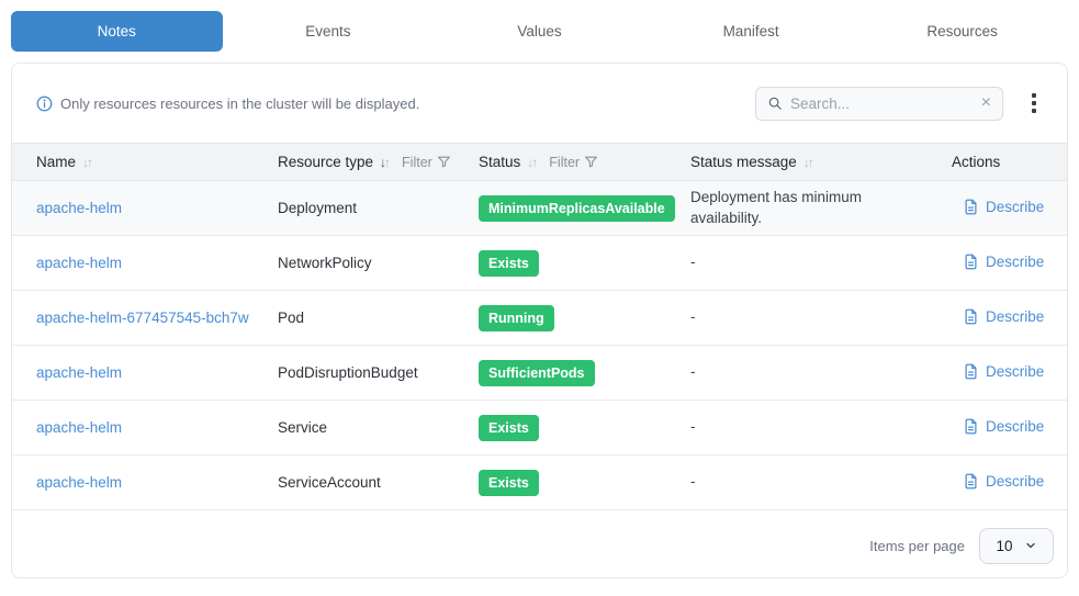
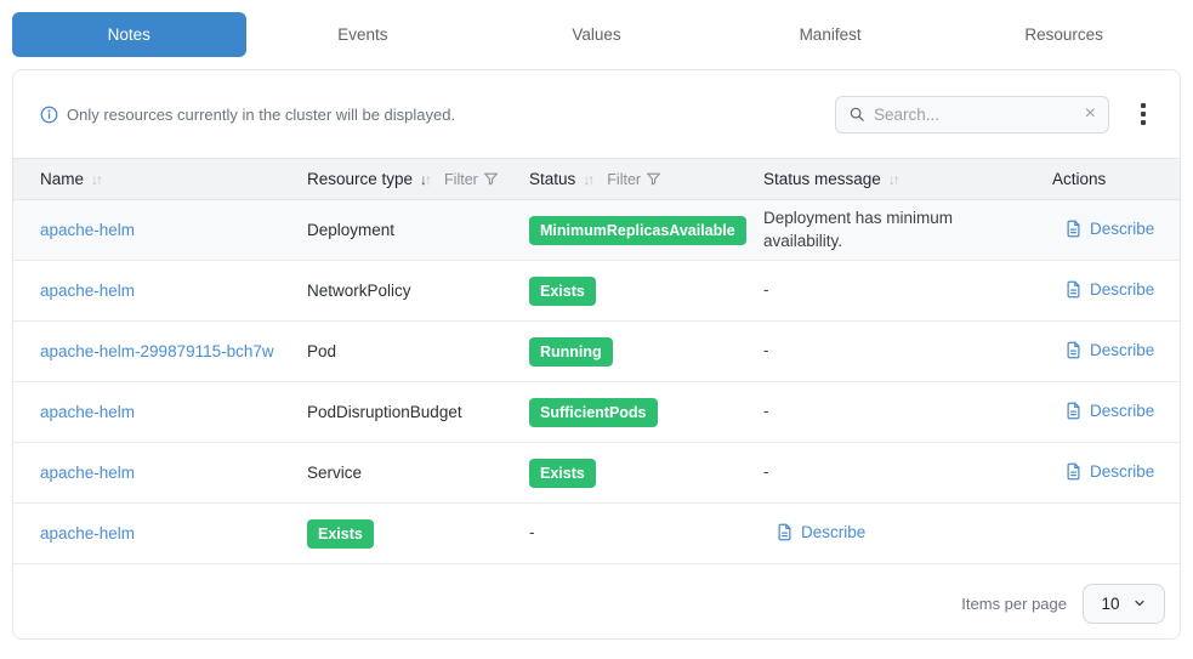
  Notes
  Events
  Values
  Manifest
  Resources
- Only resources resources in the cluster will be displayed.
+ Only resources currently in the cluster will be displayed.
  Search...
  ×
  Name
  ↓
  ↑
  Resource type
  ↓
  ↑
  Filter
  Status
  ↓
  ↑
  Filter
  Status message
  ↓
  ↑
  Actions
  apache-helm
  Deployment
  MinimumReplicasAvailable
  Deployment has minimum availability.
  Describe
  apache-helm
  NetworkPolicy
  Exists
  -
  Describe
- apache-helm-677457545-bch7w
+ apache-helm-299879115-bch7w
  Pod
  Running
  -
  Describe
  apache-helm
  PodDisruptionBudget
  SufficientPods
  -
  Describe
  apache-helm
  Service
  Exists
  -
  Describe
  apache-helm
- ServiceAccount
  Exists
  -
  Describe
  Items per page
  10
